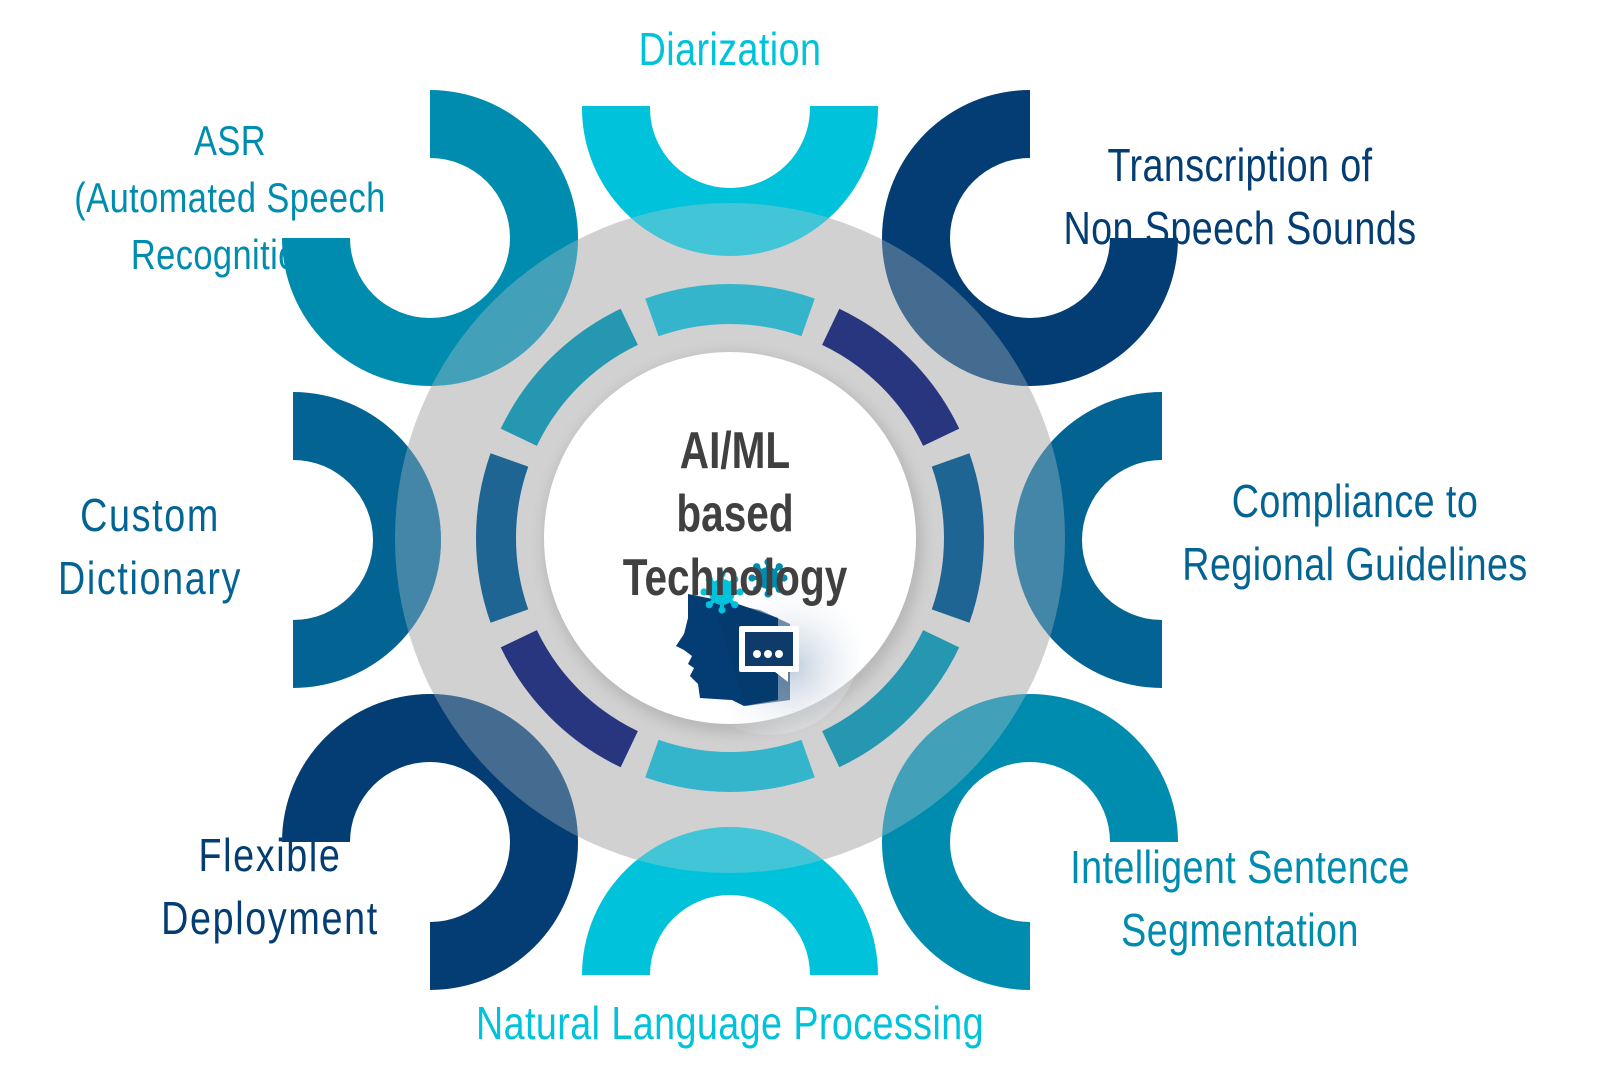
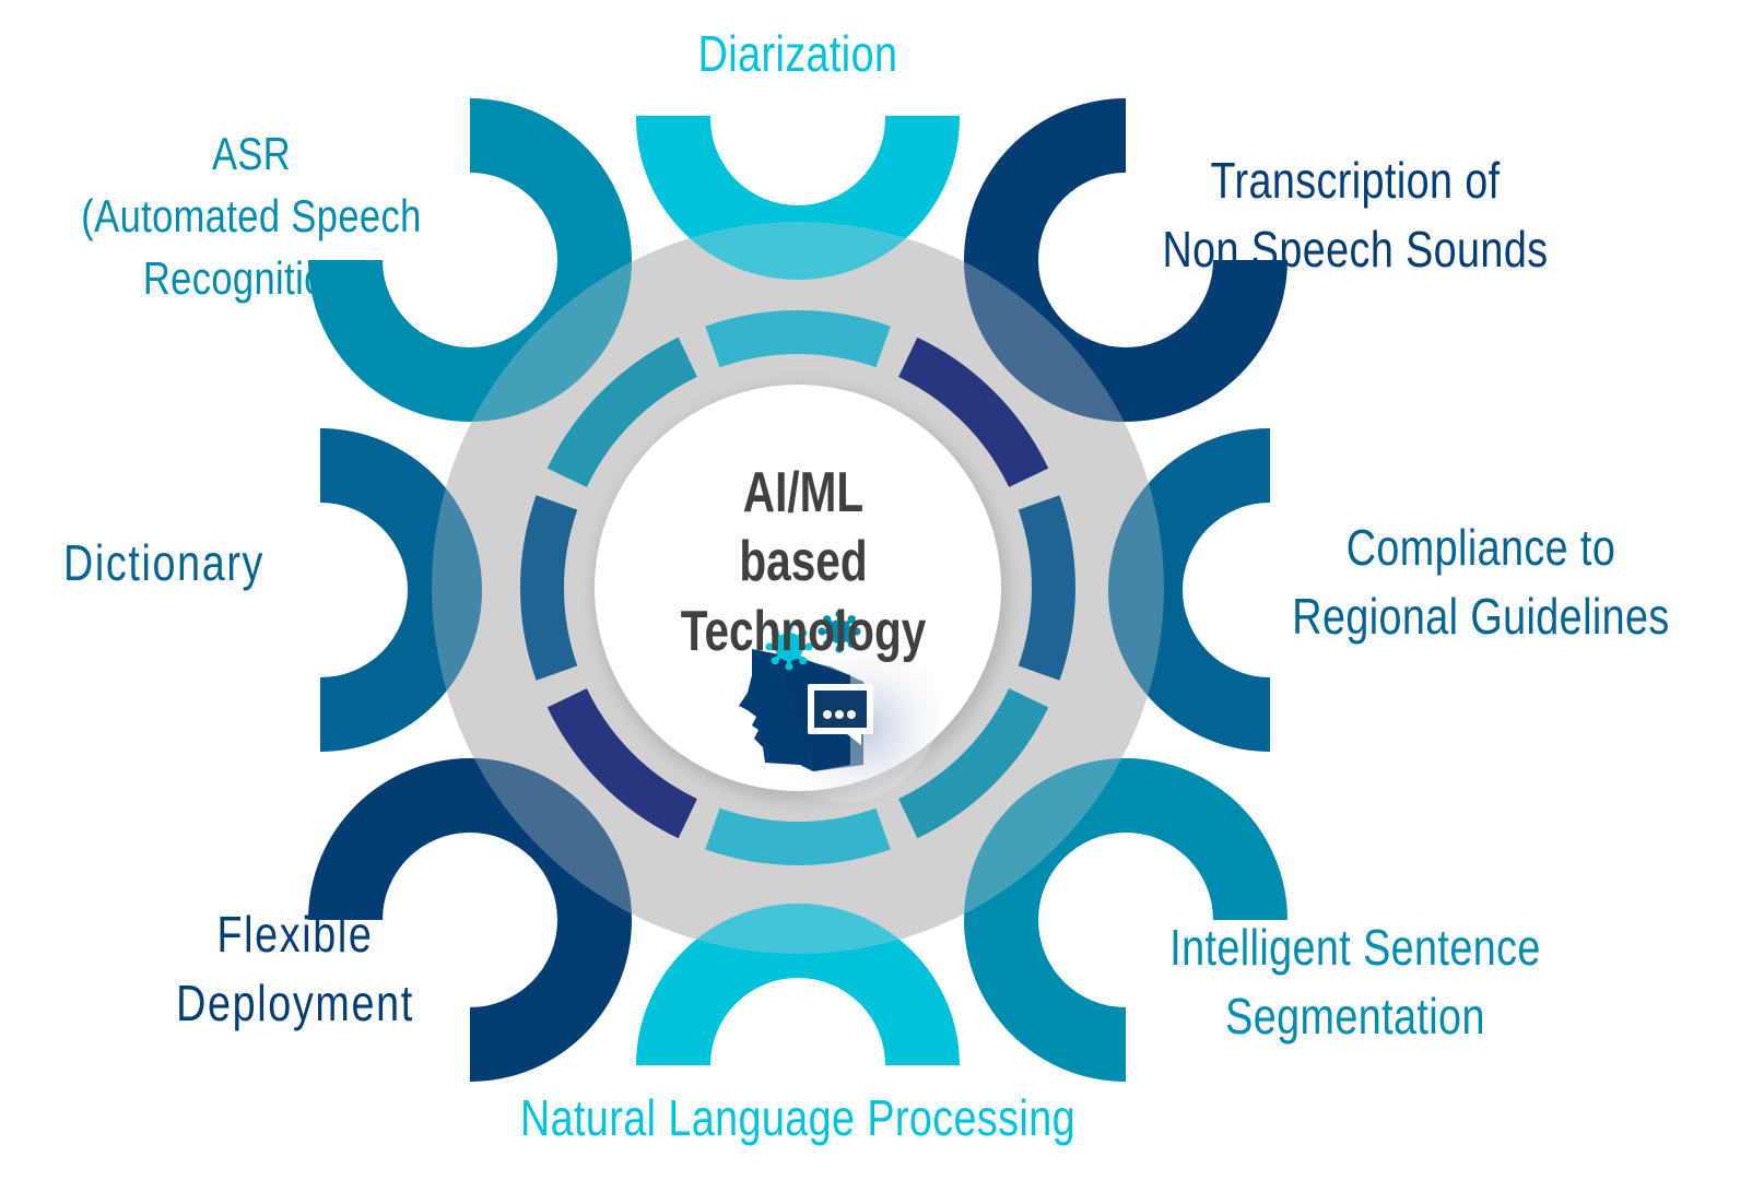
  AI/ML based
  Technology
  Diarization
  Transcription of
  Non Speech Sounds
  Compliance to
  Regional Guidelines
  Intelligent Sentence
  Segmentation
  Natural Language Processing
  Flexible
  Deployment
- Custom
  Dictionary
  ASR
  (Automated Speech
  Recognition)
